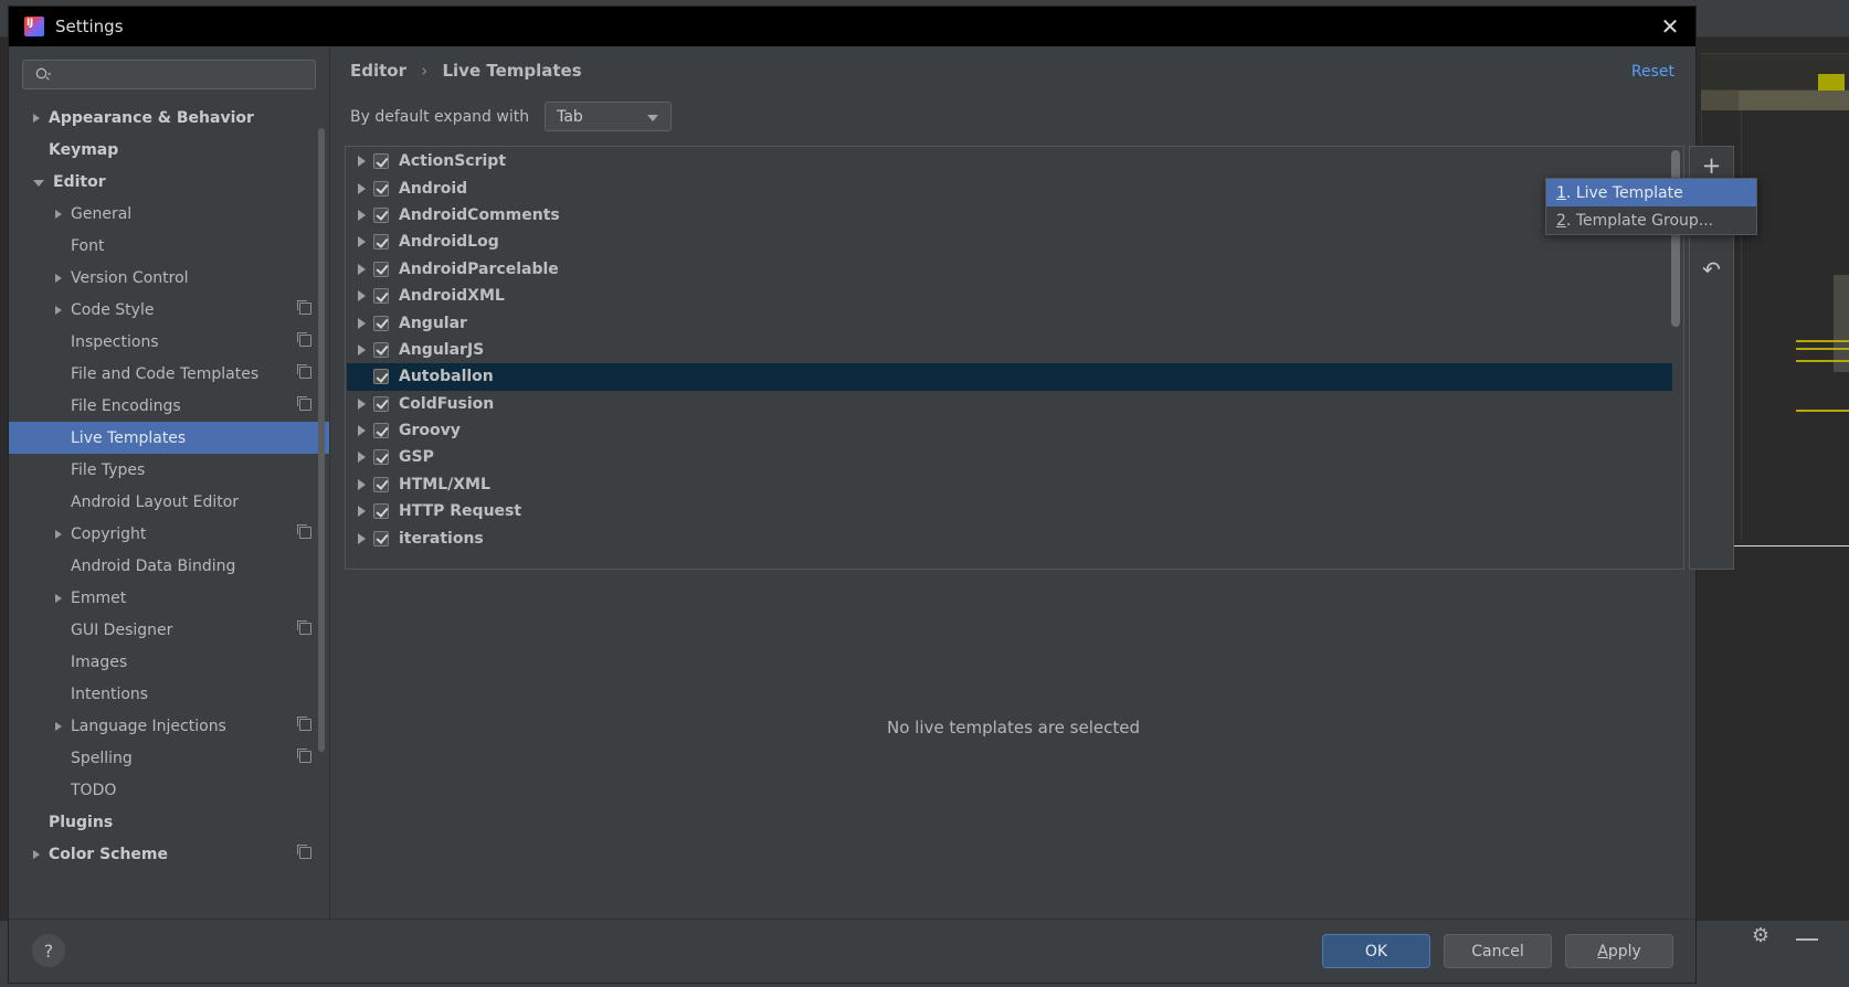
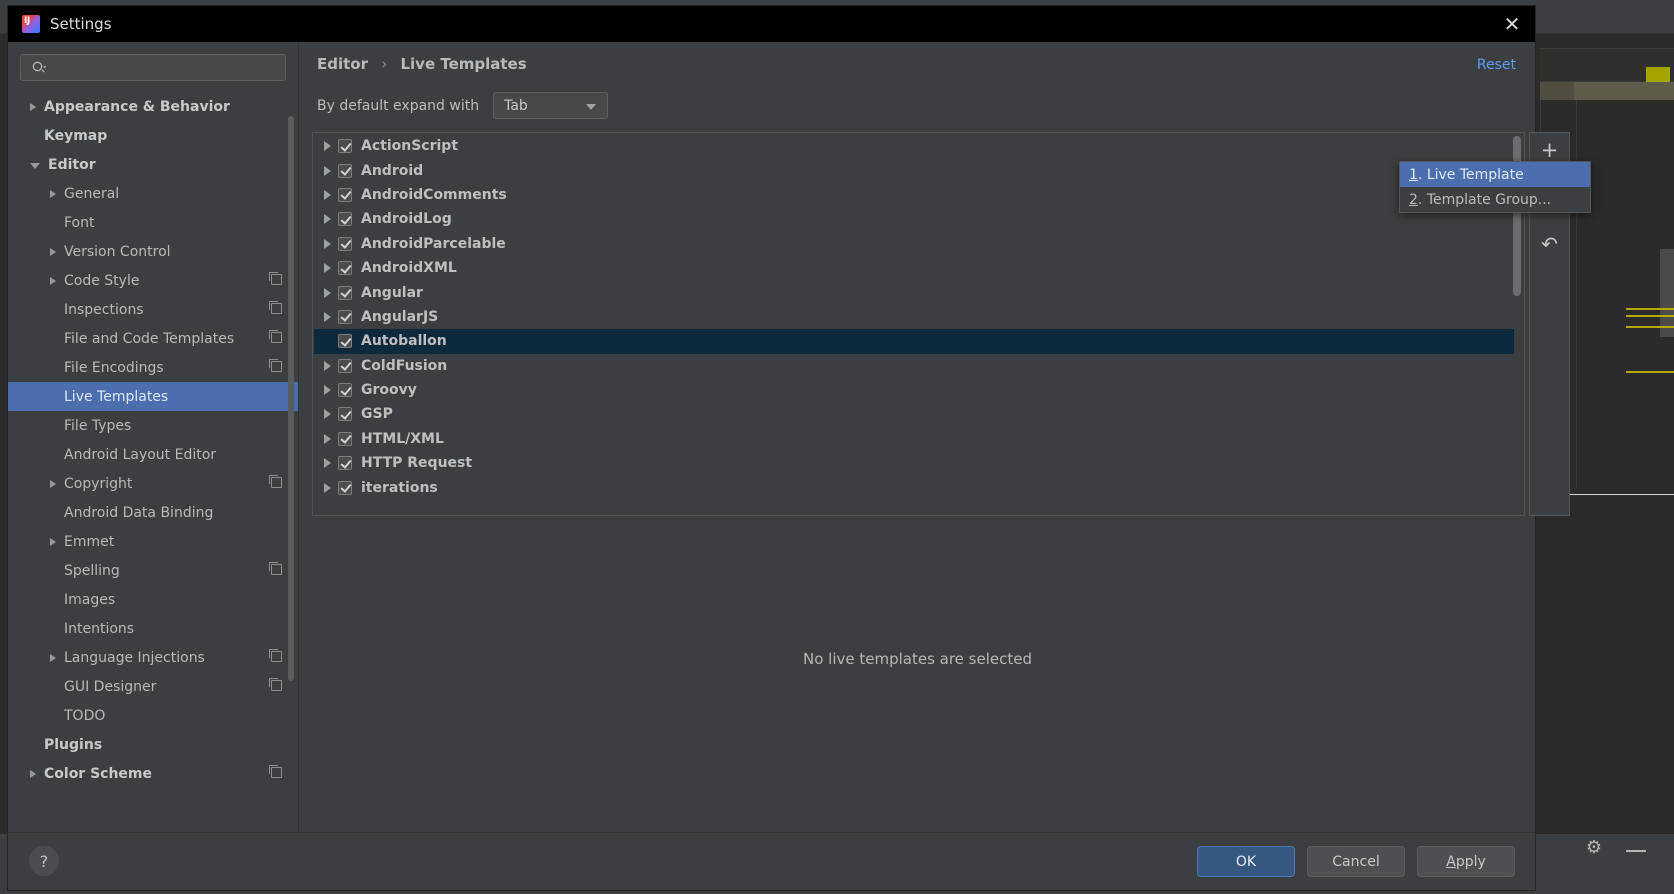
  ⚙
  Settings
  ✕
  Appearance & Behavior
  Keymap
  Editor
  General
  Font
  Version Control
  Code Style
  Inspections
  File and Code Templates
  File Encodings
  Live Templates
  File Types
  Android Layout Editor
  Copyright
  Android Data Binding
  Emmet
- GUI Designer
+ Spelling
  Images
  Intentions
  Language Injections
- Spelling
+ GUI Designer
  TODO
  Plugins
  Color Scheme
  Editor › Live Templates
  Reset
  By default expand with
  Tab
  ActionScript
  Android
  AndroidComments
  AndroidLog
  AndroidParcelable
  AndroidXML
  Angular
  AngularJS
  Autoballon
  ColdFusion
  Groovy
  GSP
  HTML/XML
  HTTP Request
  iterations
  +
  ↶
  No live templates are selected
  ?
  OK
  Cancel
  A
  pply
  1
  . Live Template
  2
  . Template Group...
